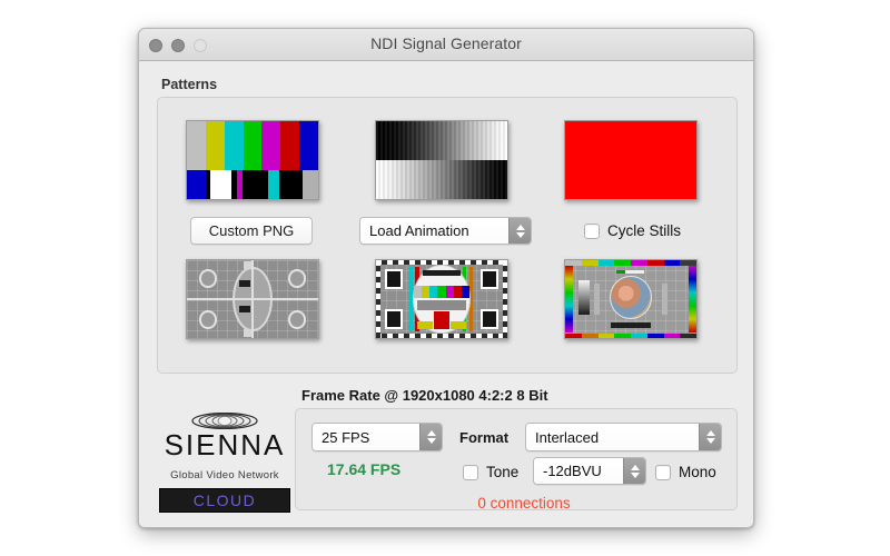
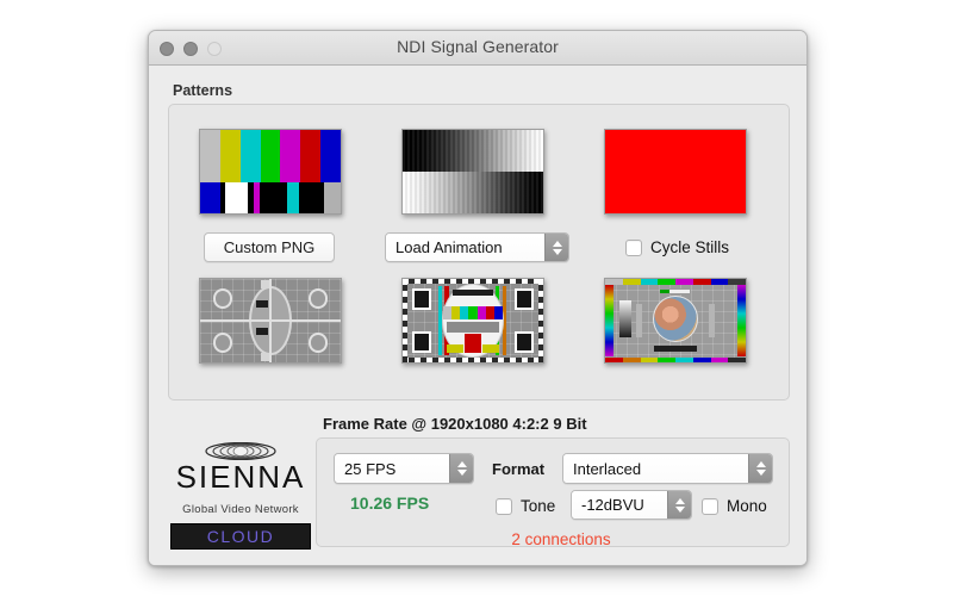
  NDI Signal Generator
  Patterns
  Custom PNG
  Load Animation
  Cycle Stills
- Frame Rate @ 1920x1080 4:2:2 8 Bit
+ Frame Rate @ 1920x1080 4:2:2 9 Bit
  25 FPS
  Format
  Interlaced
- 17.64 FPS
+ 10.26 FPS
  Tone
  -12dBVU
  Mono
- 0 connections
+ 2 connections
  SIENNA
  Global Video Network
  CLOUD
